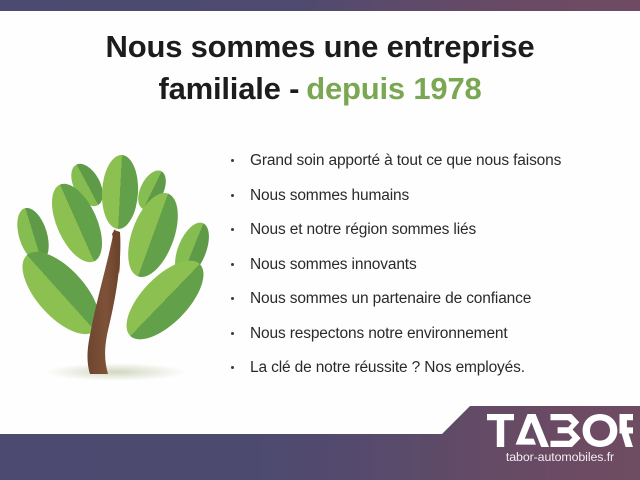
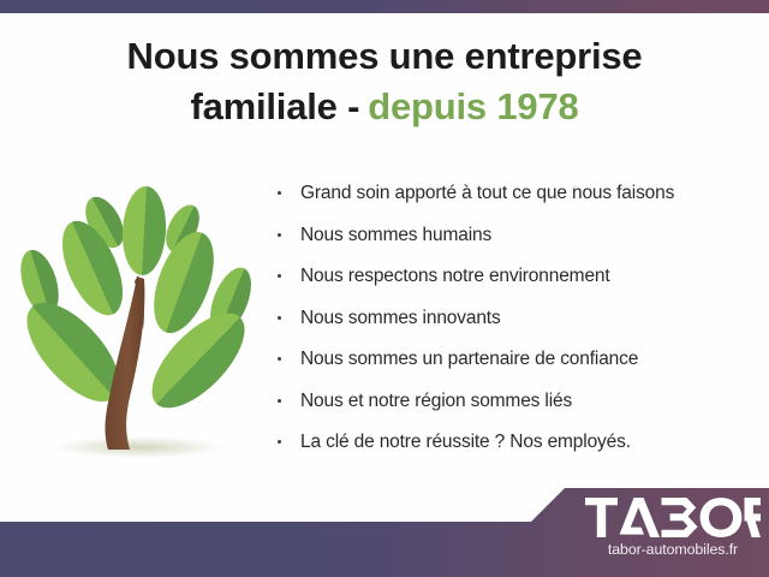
  Nous sommes une entreprise
  familiale - depuis 1978
  Grand soin apporté à tout ce que nous faisons
  Nous sommes humains
- Nous et notre région sommes liés
+ Nous respectons notre environnement
  Nous sommes innovants
  Nous sommes un partenaire de confiance
- Nous respectons notre environnement
+ Nous et notre région sommes liés
  La clé de notre réussite ? Nos employés.
  tabor-automobiles.fr
